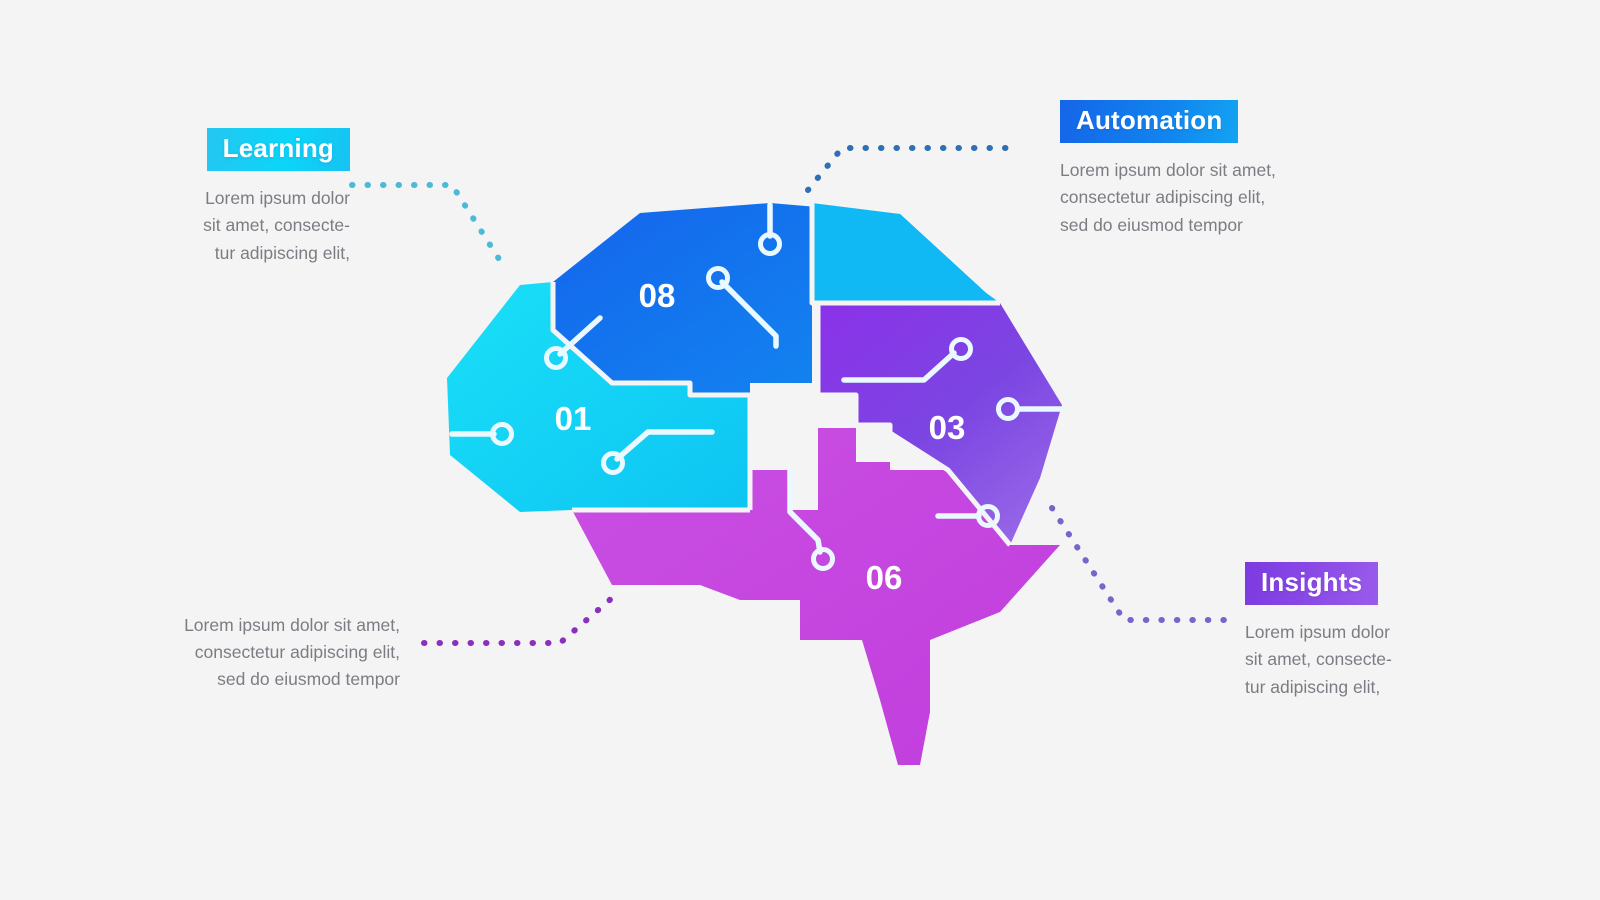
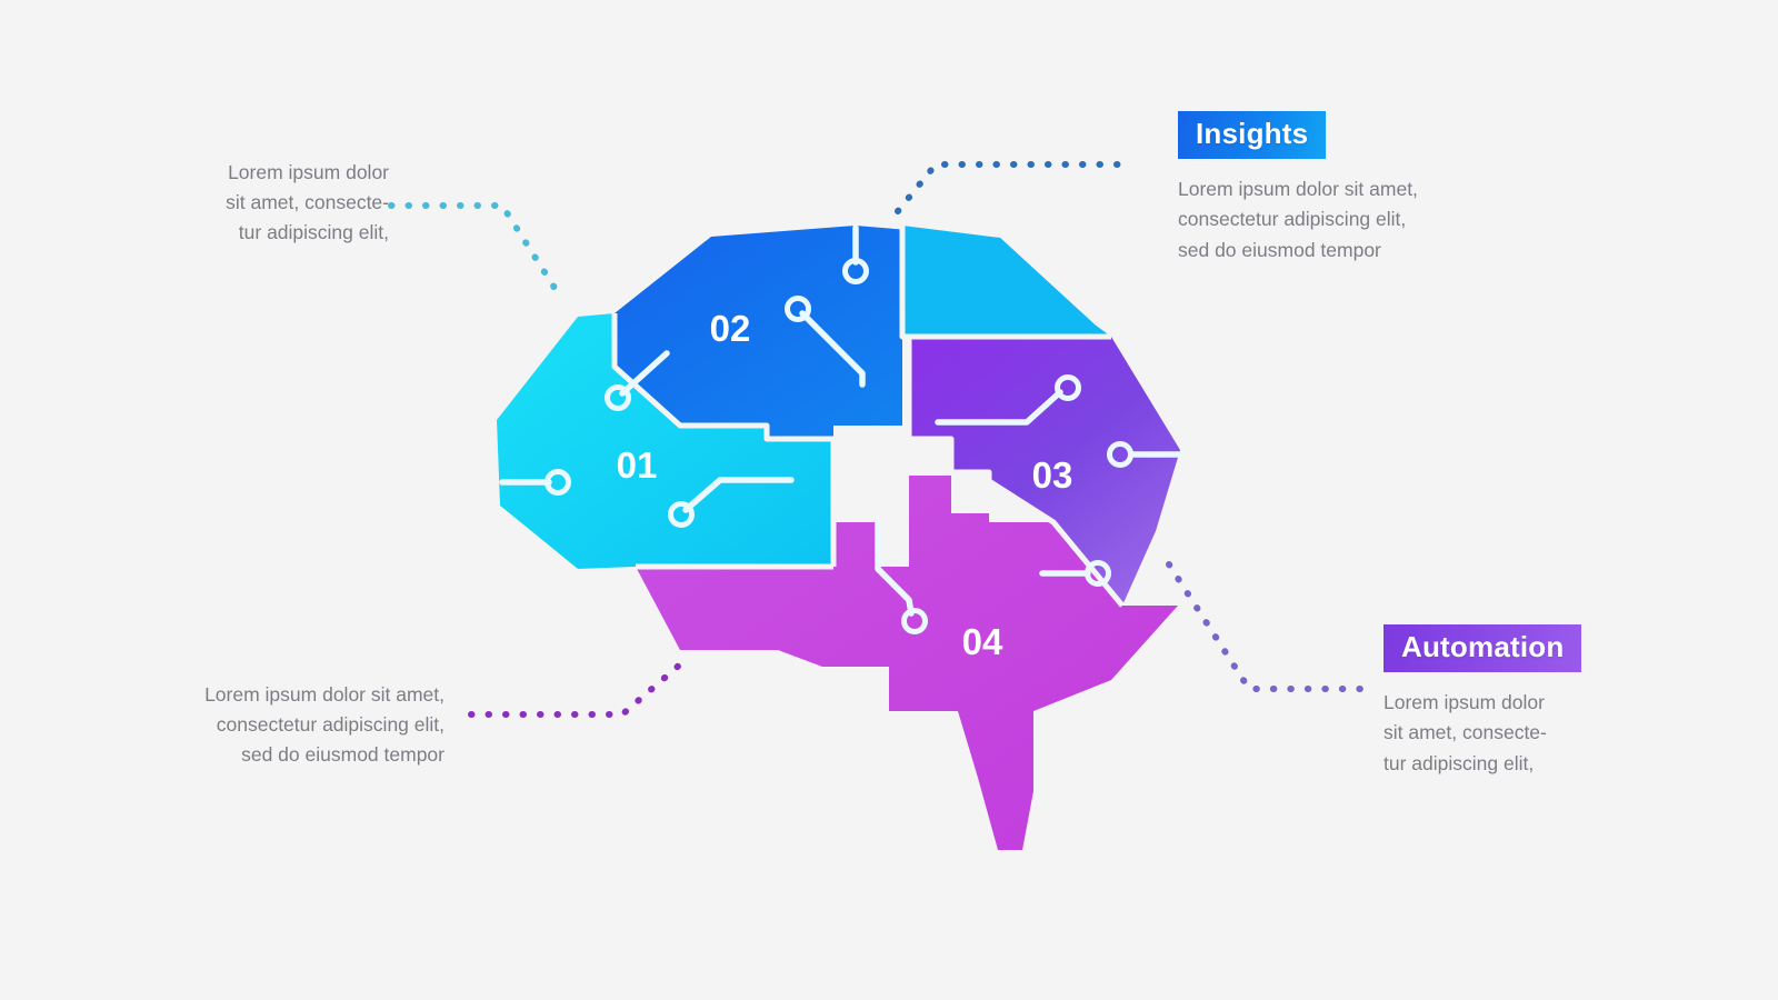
- 08
+ 02
  01
  03
- 06
+ 04
- Learning
  Lorem ipsum dolor
  sit amet, consecte-
  tur adipiscing elit,
- Automation
+ Insights
  Lorem ipsum dolor sit amet,
  consectetur adipiscing elit,
  sed do eiusmod tempor
  Lorem ipsum dolor sit amet,
  consectetur adipiscing elit,
  sed do eiusmod tempor
- Insights
+ Automation
  Lorem ipsum dolor
  sit amet, consecte-
  tur adipiscing elit,
